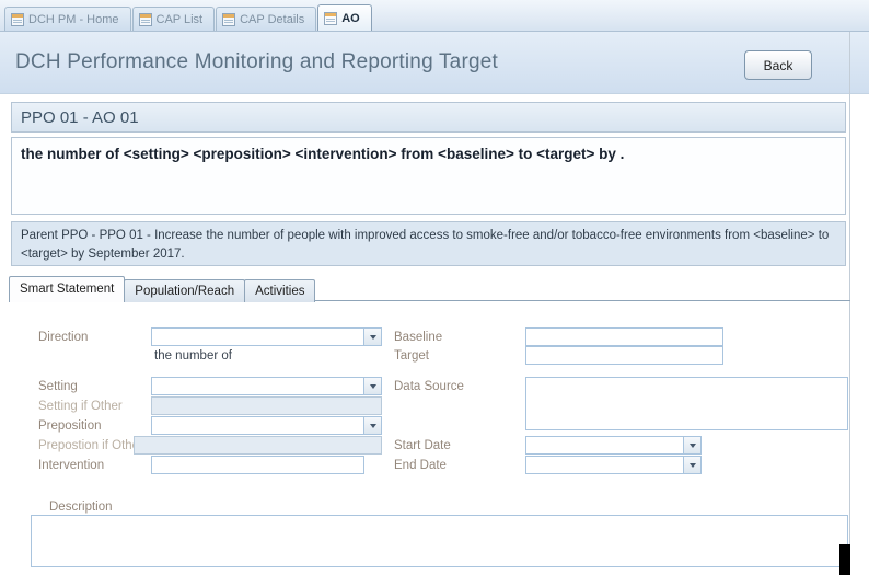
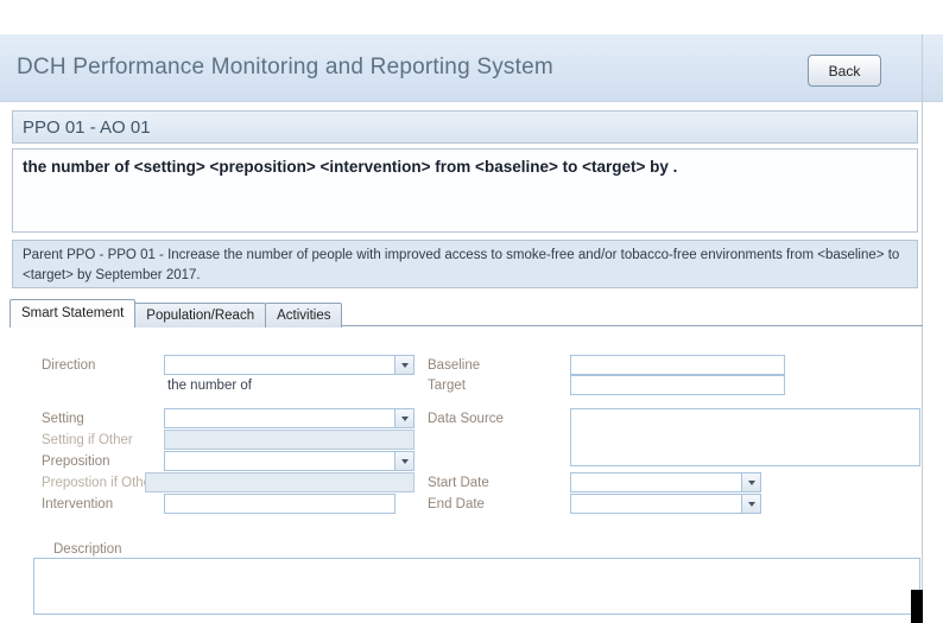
- DCH PM - Home
- CAP List
- CAP Details
- AO
- DCH Performance Monitoring and Reporting Target
+ DCH Performance Monitoring and Reporting System
  Back
  PPO 01 - AO 01
  the number of <setting> <preposition> <intervention> from <baseline> to <target> by .
  Parent PPO - PPO 01 - Increase the number of people with improved access to smoke-free and/or tobacco-free environments from <baseline> to <target> by September 2017.
  Smart Statement
  Population/Reach
  Activities
  Direction
  the number of
  Setting
  Setting if Other
  Preposition
  Prepostion if Oth
  Intervention
  Baseline
  Target
  Data Source
  Start Date
  End Date
  Description
